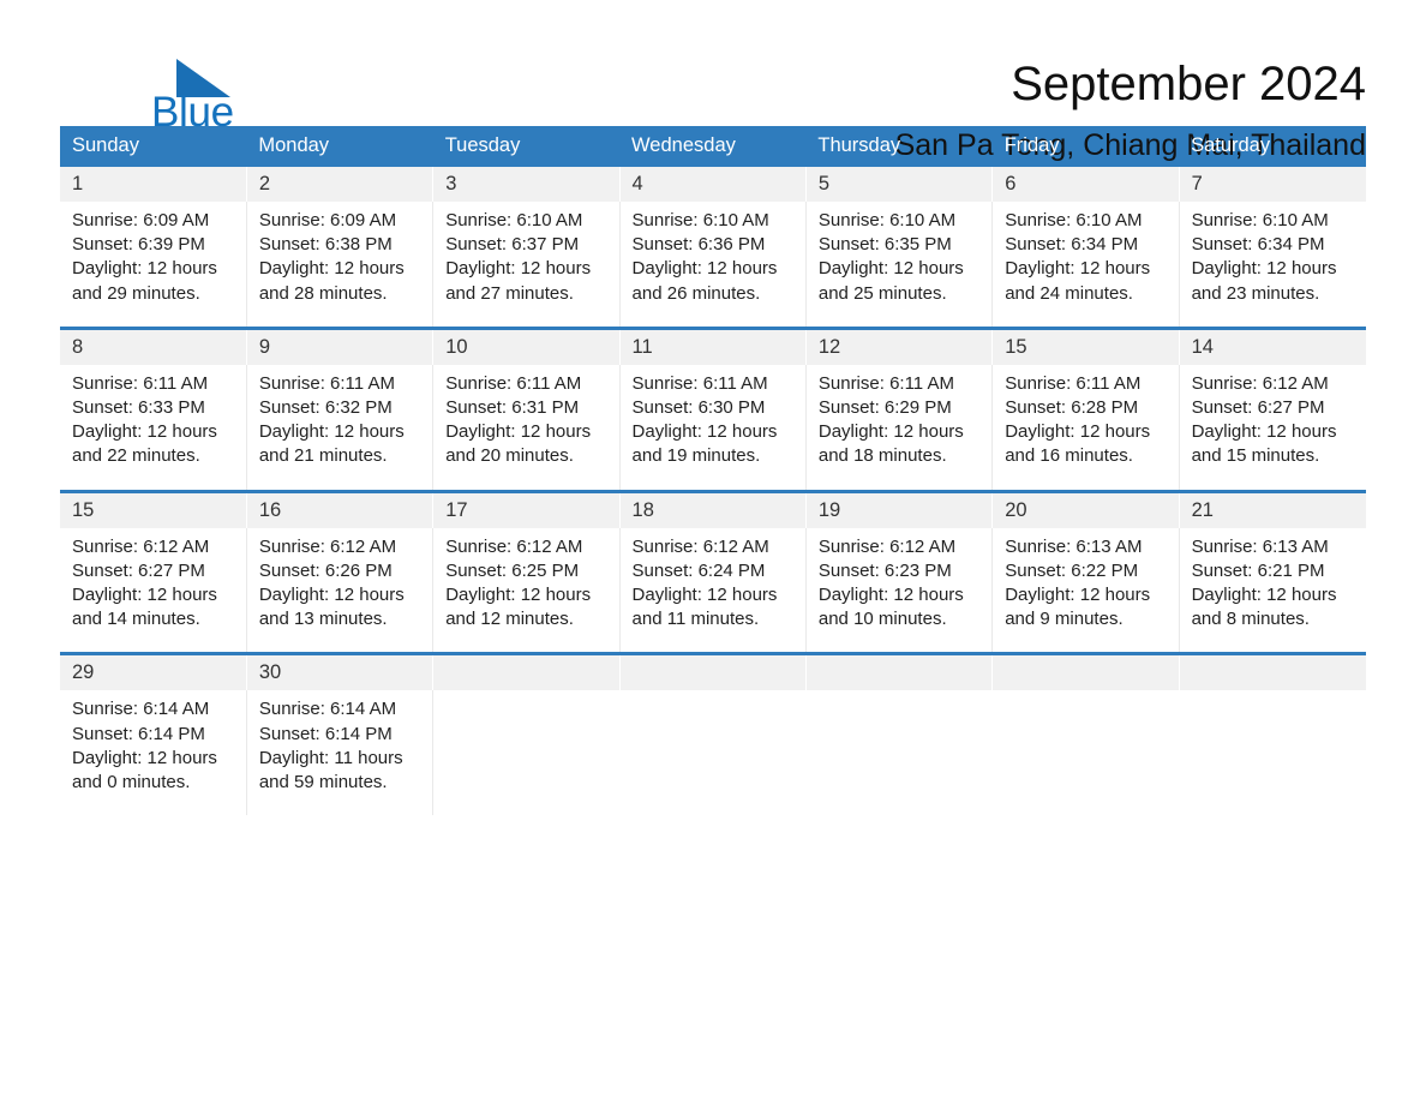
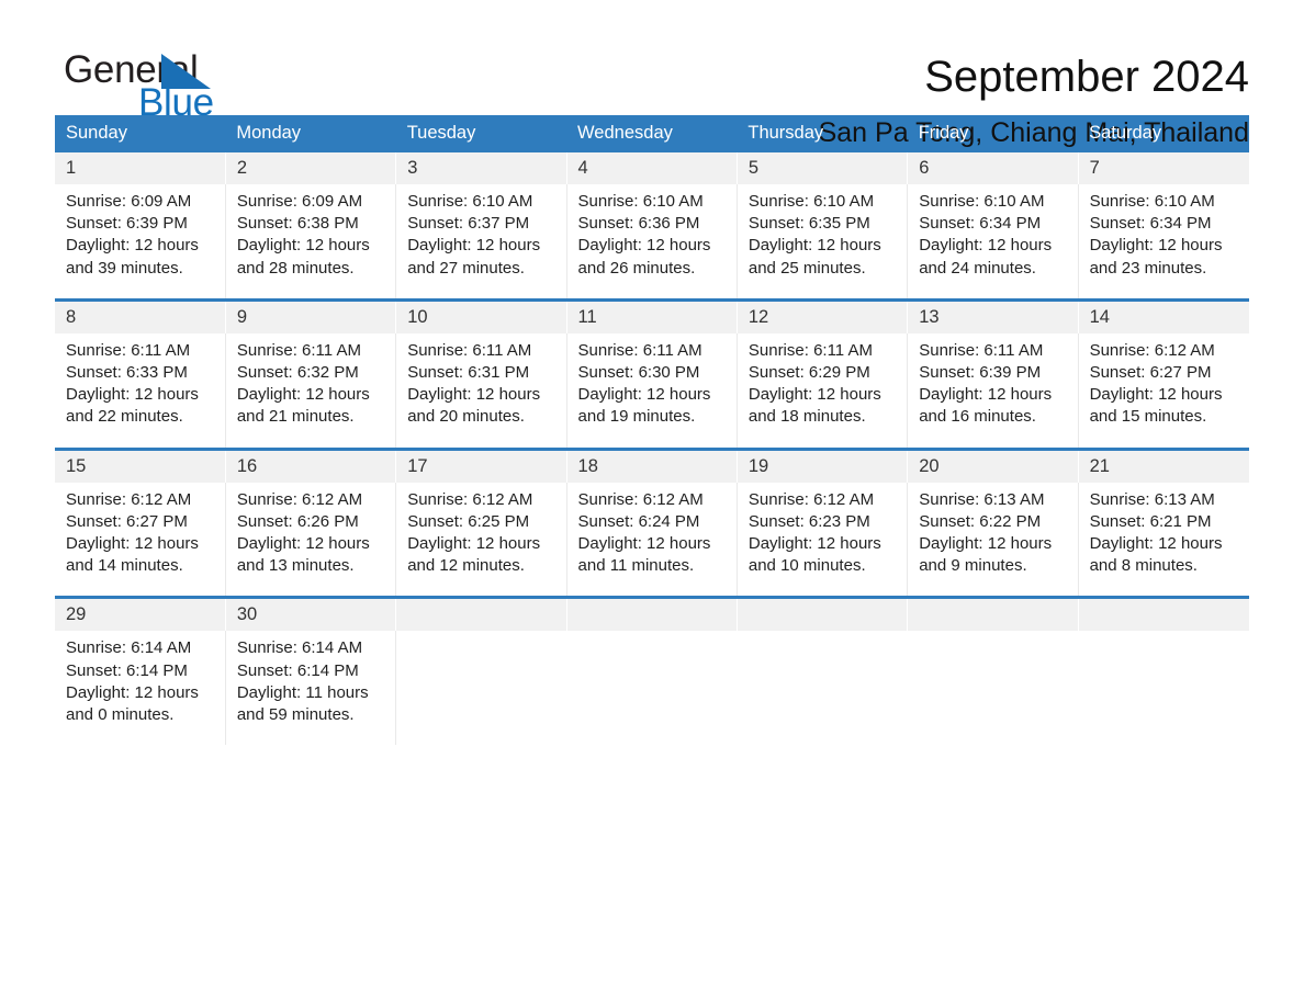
+ General
  Blue
  September 2024
  Sunday	Monday	Tuesday	Wednesday	Thursday	Friday	Saturday
  1	2	3	4	5	6	7
- Sunrise: 6:09 AMSunset: 6:39 PMDaylight: 12 hoursand 29 minutes.	Sunrise: 6:09 AMSunset: 6:38 PMDaylight: 12 hoursand 28 minutes.	Sunrise: 6:10 AMSunset: 6:37 PMDaylight: 12 hoursand 27 minutes.	Sunrise: 6:10 AMSunset: 6:36 PMDaylight: 12 hoursand 26 minutes.	Sunrise: 6:10 AMSunset: 6:35 PMDaylight: 12 hoursand 25 minutes.	Sunrise: 6:10 AMSunset: 6:34 PMDaylight: 12 hoursand 24 minutes.	Sunrise: 6:10 AMSunset: 6:34 PMDaylight: 12 hoursand 23 minutes.
+ Sunrise: 6:09 AMSunset: 6:39 PMDaylight: 12 hoursand 39 minutes.	Sunrise: 6:09 AMSunset: 6:38 PMDaylight: 12 hoursand 28 minutes.	Sunrise: 6:10 AMSunset: 6:37 PMDaylight: 12 hoursand 27 minutes.	Sunrise: 6:10 AMSunset: 6:36 PMDaylight: 12 hoursand 26 minutes.	Sunrise: 6:10 AMSunset: 6:35 PMDaylight: 12 hoursand 25 minutes.	Sunrise: 6:10 AMSunset: 6:34 PMDaylight: 12 hoursand 24 minutes.	Sunrise: 6:10 AMSunset: 6:34 PMDaylight: 12 hoursand 23 minutes.
- 8	9	10	11	12	15	14
+ 8	9	10	11	12	13	14
- Sunrise: 6:11 AMSunset: 6:33 PMDaylight: 12 hoursand 22 minutes.	Sunrise: 6:11 AMSunset: 6:32 PMDaylight: 12 hoursand 21 minutes.	Sunrise: 6:11 AMSunset: 6:31 PMDaylight: 12 hoursand 20 minutes.	Sunrise: 6:11 AMSunset: 6:30 PMDaylight: 12 hoursand 19 minutes.	Sunrise: 6:11 AMSunset: 6:29 PMDaylight: 12 hoursand 18 minutes.	Sunrise: 6:11 AMSunset: 6:28 PMDaylight: 12 hoursand 16 minutes.	Sunrise: 6:12 AMSunset: 6:27 PMDaylight: 12 hoursand 15 minutes.
+ Sunrise: 6:11 AMSunset: 6:33 PMDaylight: 12 hoursand 22 minutes.	Sunrise: 6:11 AMSunset: 6:32 PMDaylight: 12 hoursand 21 minutes.	Sunrise: 6:11 AMSunset: 6:31 PMDaylight: 12 hoursand 20 minutes.	Sunrise: 6:11 AMSunset: 6:30 PMDaylight: 12 hoursand 19 minutes.	Sunrise: 6:11 AMSunset: 6:29 PMDaylight: 12 hoursand 18 minutes.	Sunrise: 6:11 AMSunset: 6:39 PMDaylight: 12 hoursand 16 minutes.	Sunrise: 6:12 AMSunset: 6:27 PMDaylight: 12 hoursand 15 minutes.
  15	16	17	18	19	20	21
  Sunrise: 6:12 AMSunset: 6:27 PMDaylight: 12 hoursand 14 minutes.	Sunrise: 6:12 AMSunset: 6:26 PMDaylight: 12 hoursand 13 minutes.	Sunrise: 6:12 AMSunset: 6:25 PMDaylight: 12 hoursand 12 minutes.	Sunrise: 6:12 AMSunset: 6:24 PMDaylight: 12 hoursand 11 minutes.	Sunrise: 6:12 AMSunset: 6:23 PMDaylight: 12 hoursand 10 minutes.	Sunrise: 6:13 AMSunset: 6:22 PMDaylight: 12 hoursand 9 minutes.	Sunrise: 6:13 AMSunset: 6:21 PMDaylight: 12 hoursand 8 minutes.
  29	30
  Sunrise: 6:14 AMSunset: 6:14 PMDaylight: 12 hoursand 0 minutes.	Sunrise: 6:14 AMSunset: 6:14 PMDaylight: 11 hoursand 59 minutes.
